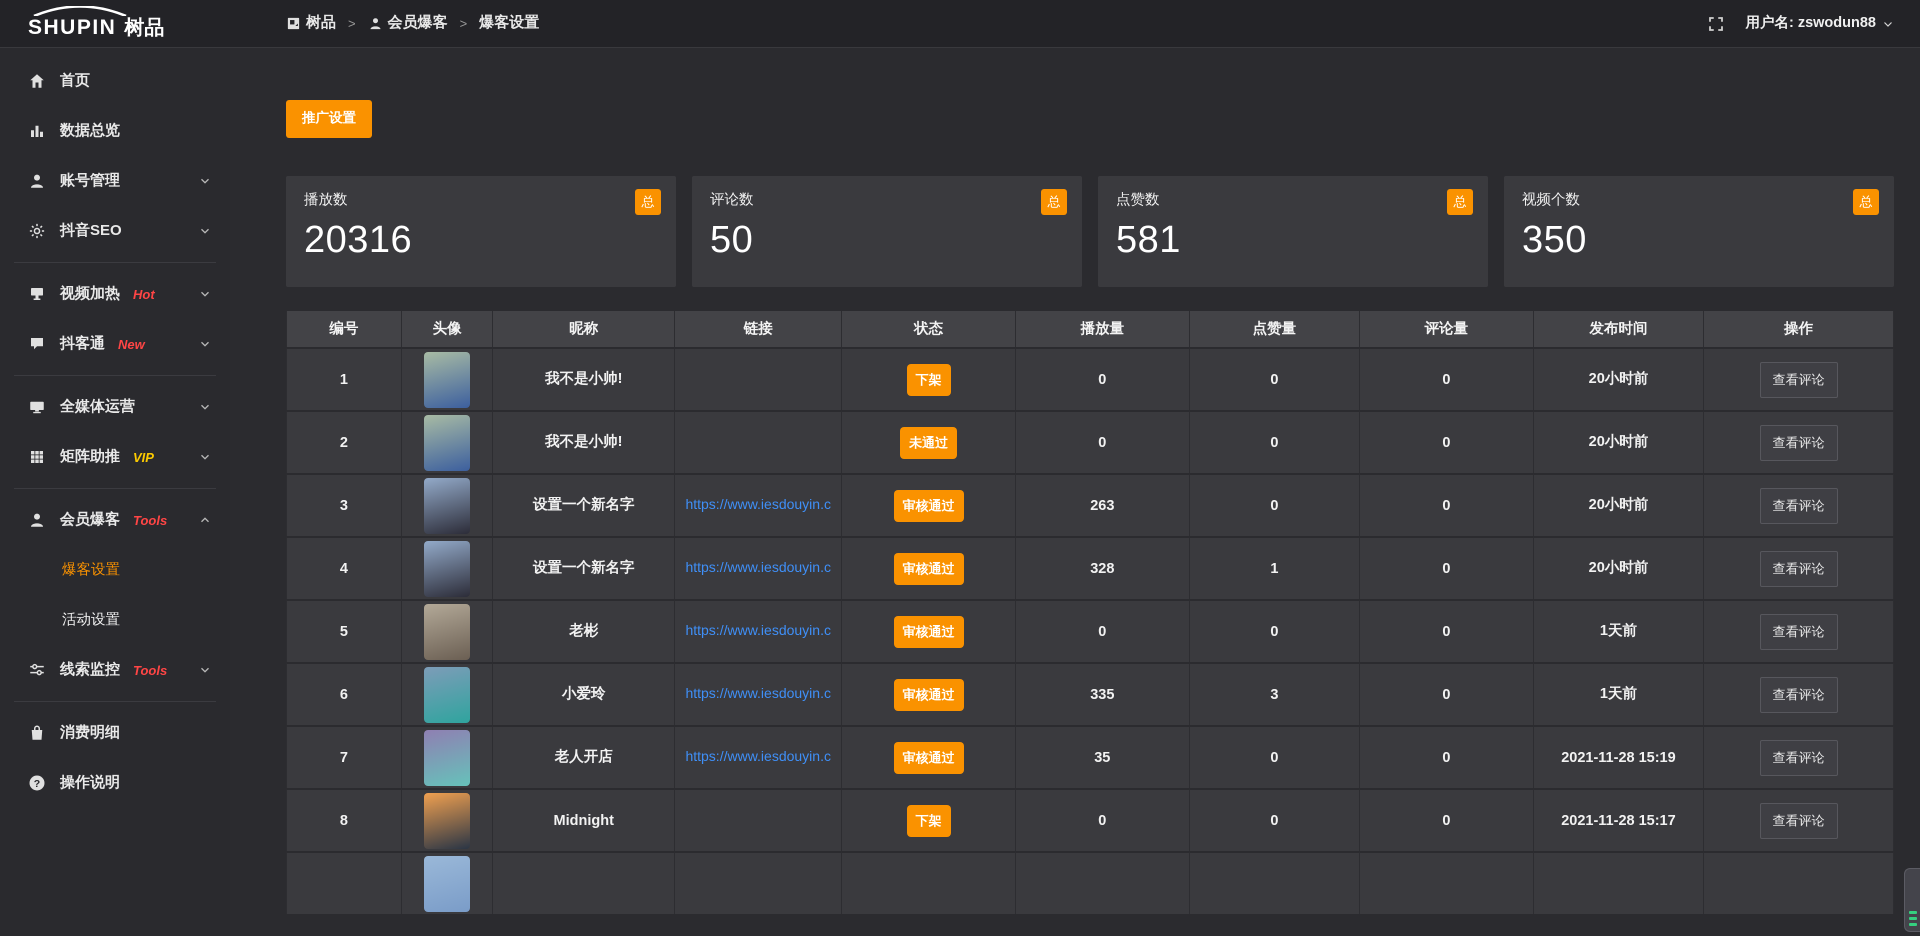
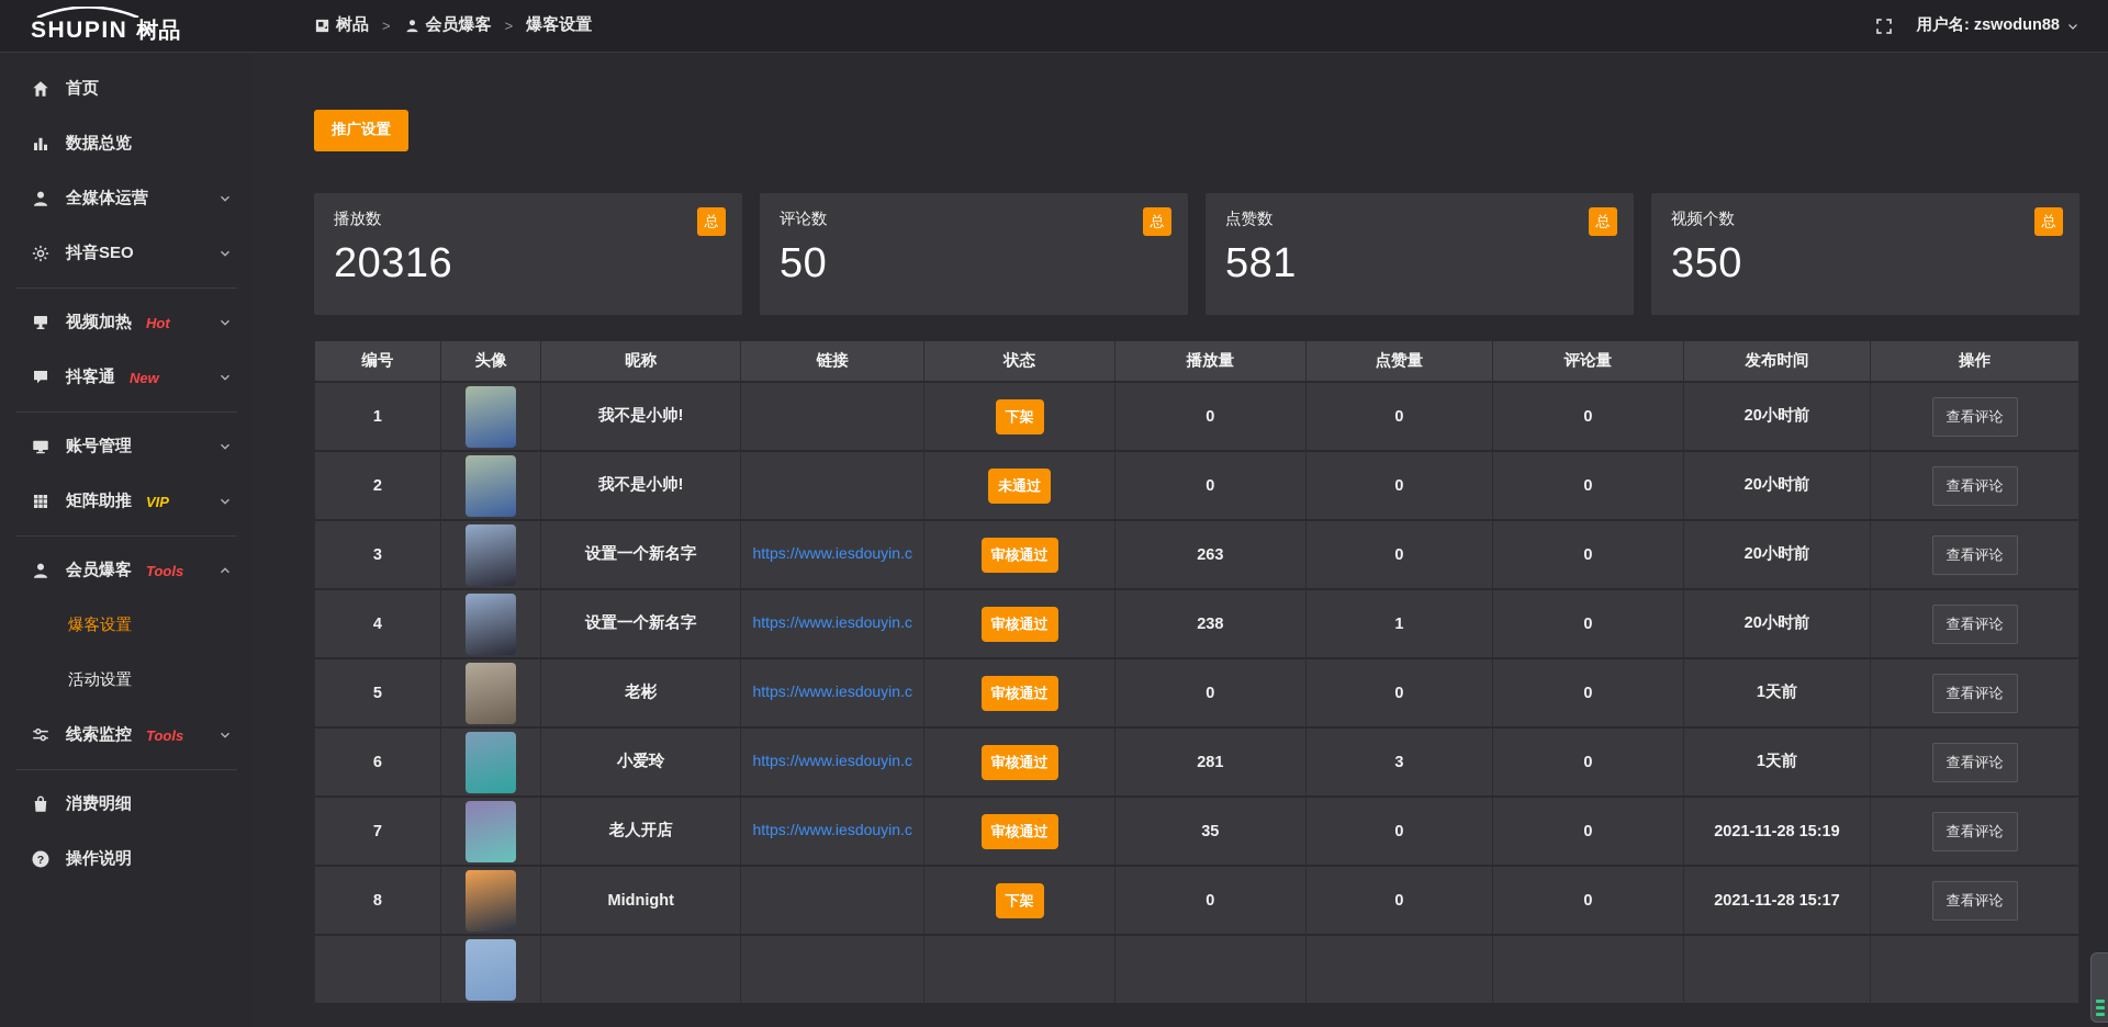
  SHUPIN
  树品
  树品
  >
  会员爆客
  >
  爆客设置
  用户名: zswodun88
  首页
  数据总览
- 账号管理
+ 全媒体运营
  抖音SEO
  视频加热
  Hot
  抖客通
  New
- 全媒体运营
+ 账号管理
  矩阵助推
  VIP
  会员爆客
  Tools
  爆客设置
  活动设置
  线索监控
  Tools
  消费明细
  ?
  操作说明
  推广设置
  播放数
  总
  20316
  评论数
  总
  50
  点赞数
  总
  581
  视频个数
  总
  350
  编号	头像	昵称	链接	状态	播放量	点赞量	评论量	发布时间	操作
  1		我不是小帅!		下架	0	0	0	20小时前	查看评论
  2		我不是小帅!		未通过	0	0	0	20小时前	查看评论
  3		设置一个新名字	https://www.iesdouyin.c	审核通过	263	0	0	20小时前	查看评论
- 4		设置一个新名字	https://www.iesdouyin.c	审核通过	328	1	0	20小时前	查看评论
+ 4		设置一个新名字	https://www.iesdouyin.c	审核通过	238	1	0	20小时前	查看评论
  5		老彬	https://www.iesdouyin.c	审核通过	0	0	0	1天前	查看评论
- 6		小爱玲	https://www.iesdouyin.c	审核通过	335	3	0	1天前	查看评论
+ 6		小爱玲	https://www.iesdouyin.c	审核通过	281	3	0	1天前	查看评论
  7		老人开店	https://www.iesdouyin.c	审核通过	35	0	0	2021-11-28 15:19	查看评论
  8		Midnight		下架	0	0	0	2021-11-28 15:17	查看评论
